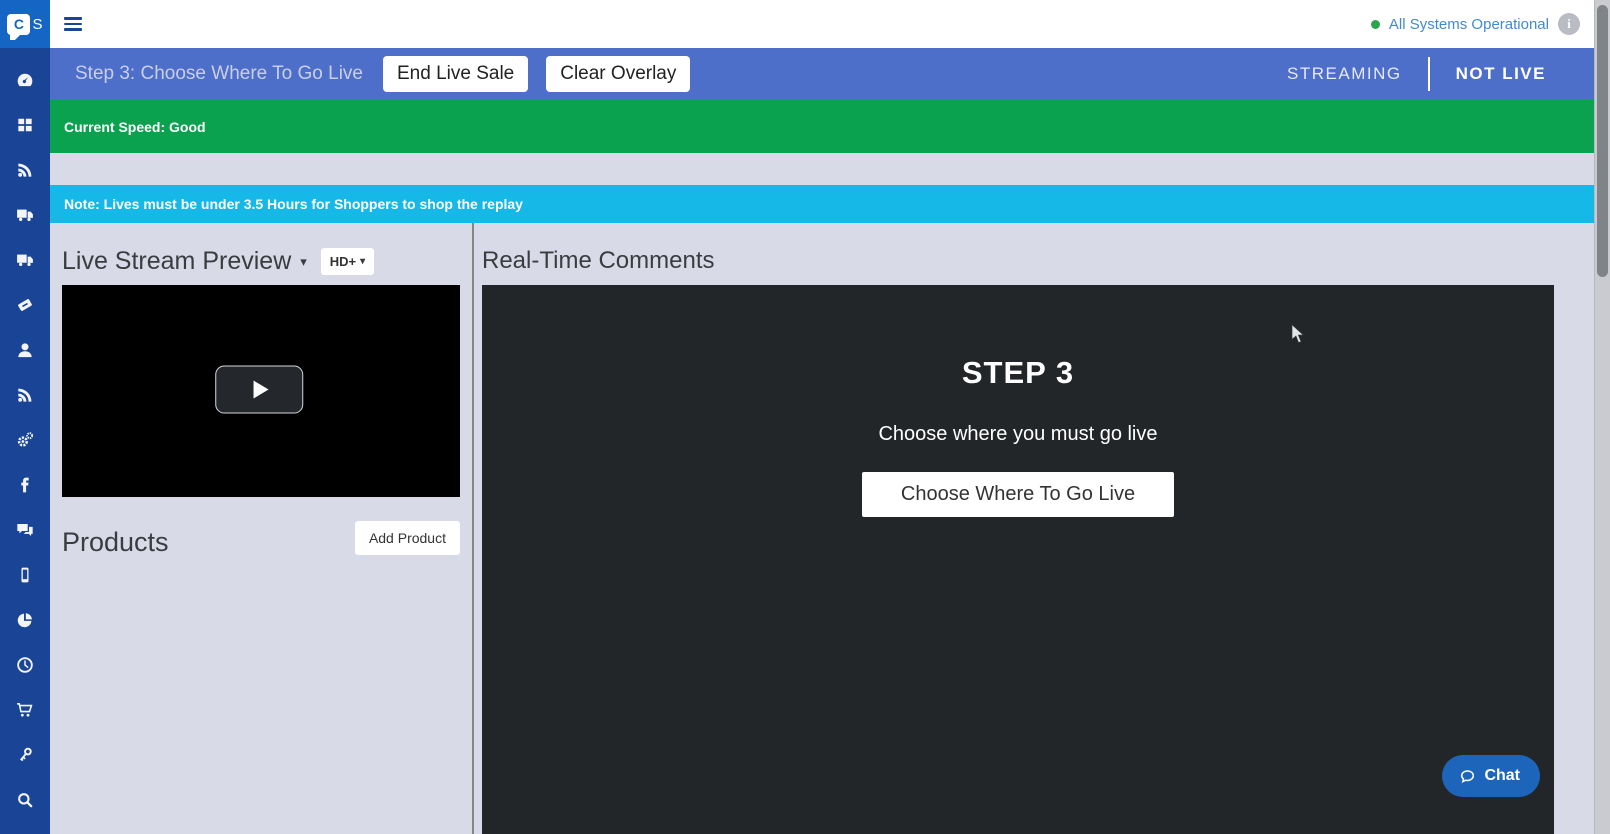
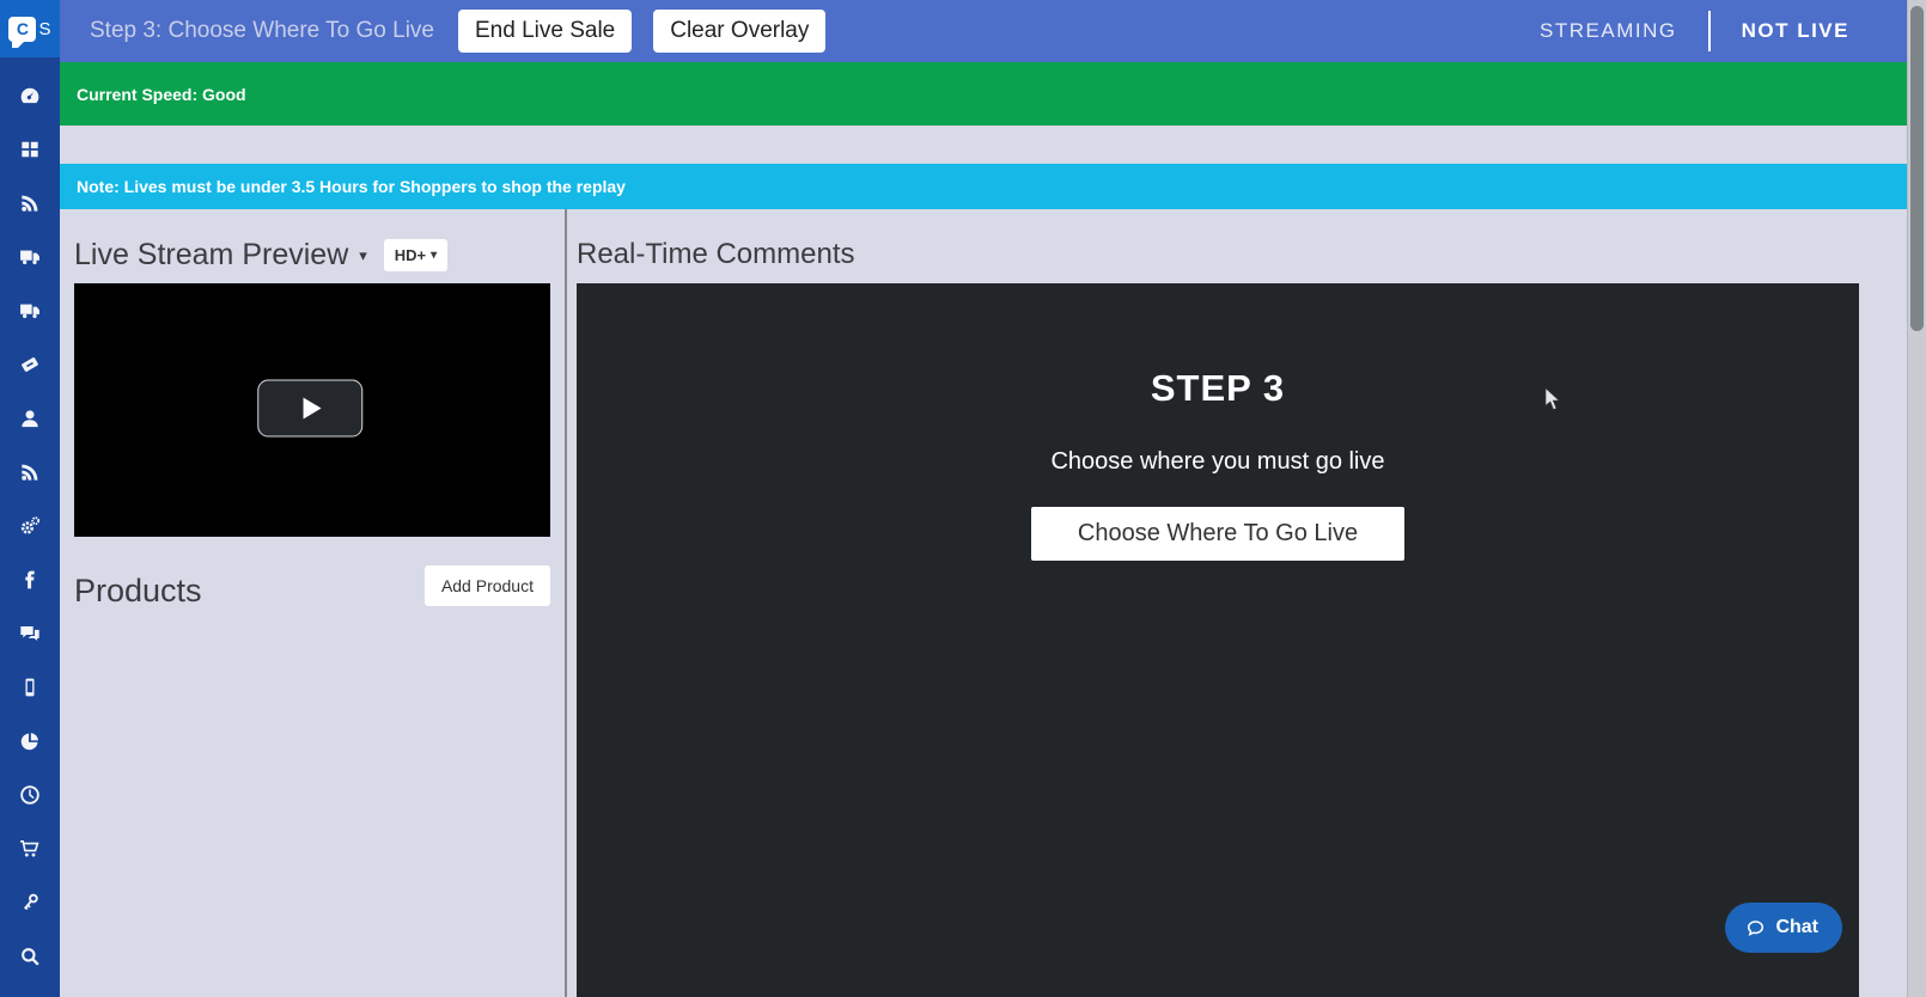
  C
  S
- All Systems Operational
- i
  Step 3: Choose Where To Go Live
  End Live Sale
  Clear Overlay
  STREAMING
  NOT LIVE
  Current Speed: Good
  Note: Lives must be under 3.5 Hours for Shoppers to shop the replay
  Live Stream Preview
  ▾
  HD+
  ▾
  Products
  Add Product
  Real-Time Comments
  STEP 3
  Choose where you must go live
  Choose Where To Go Live
  Chat
